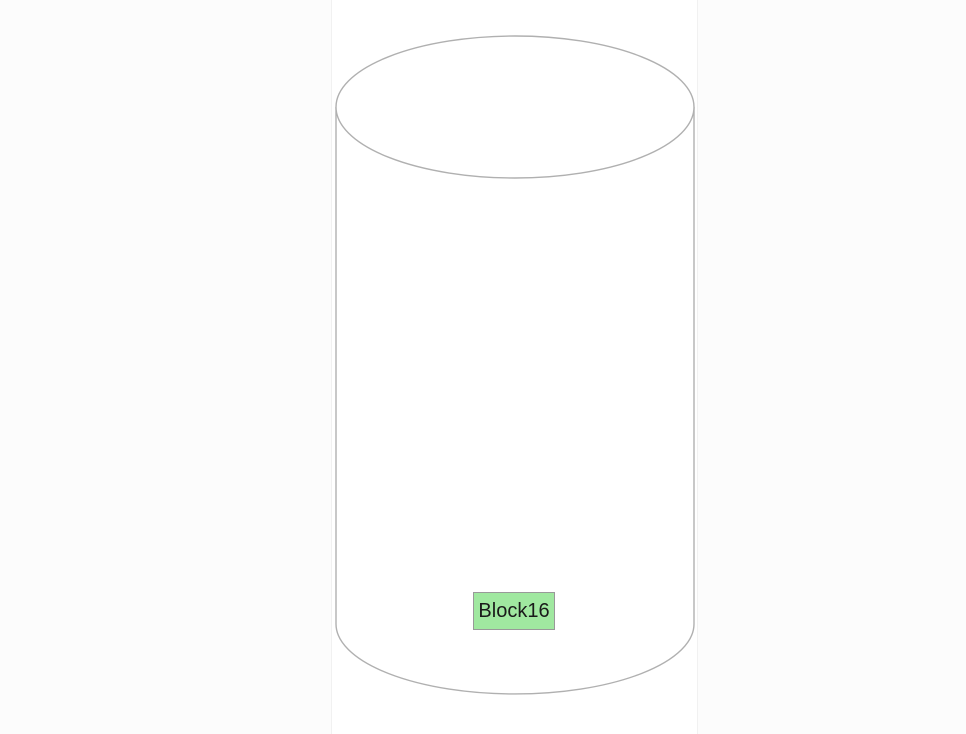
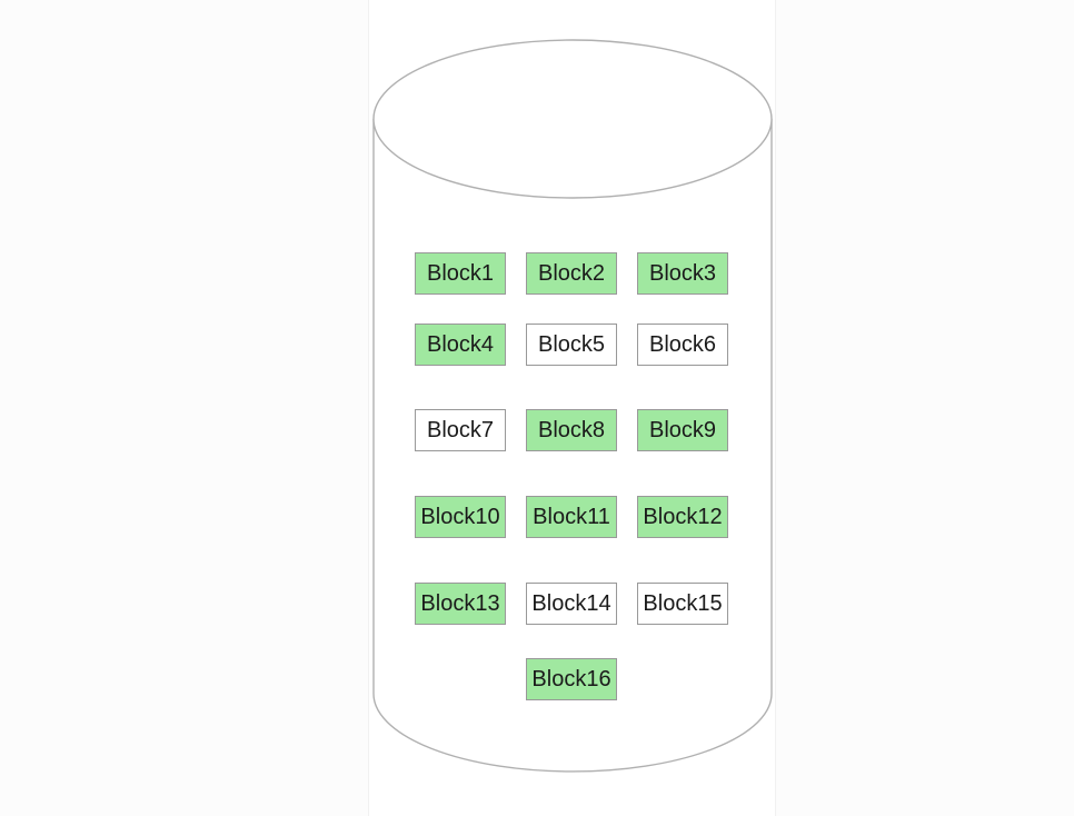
+ Block1
+ Block2
+ Block3
+ Block4
+ Block5
+ Block6
+ Block7
+ Block8
+ Block9
+ Block10
+ Block11
+ Block12
+ Block13
+ Block14
+ Block15
  Block16
